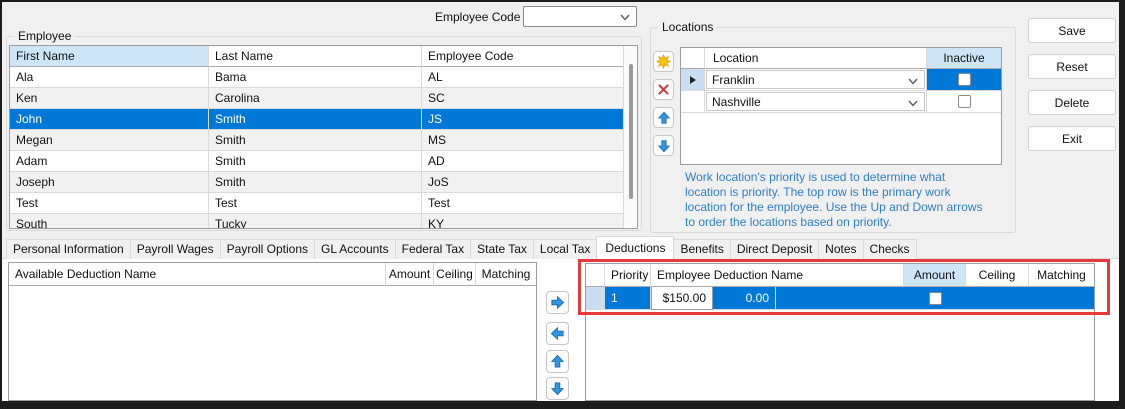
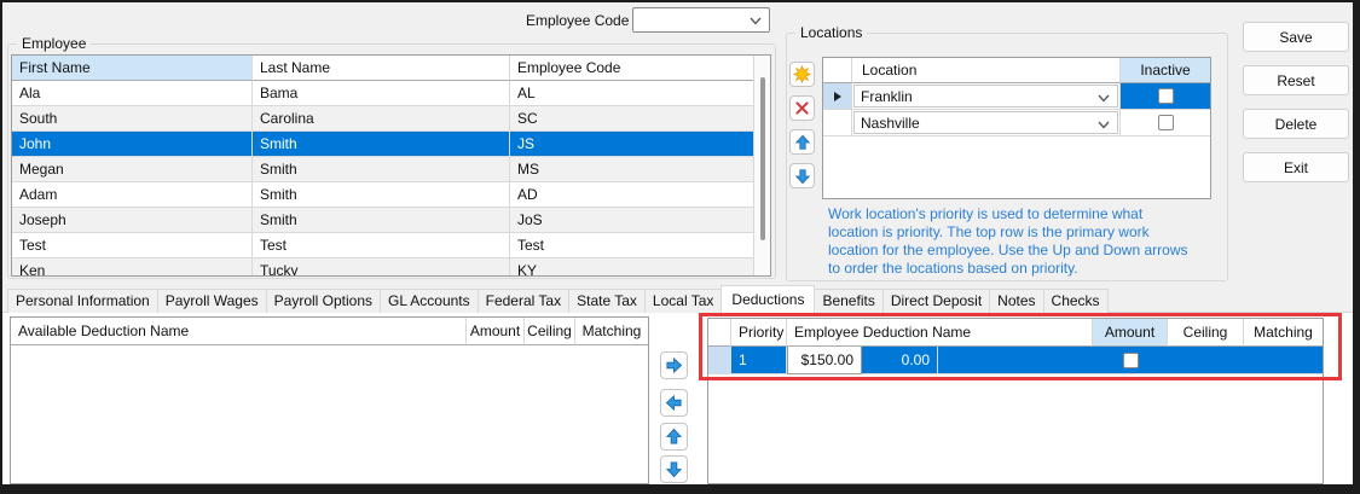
  Employee Code
  Employee
  First Name
  Last Name
  Employee Code
  Ala
  Bama
  AL
- Ken
+ South
  Carolina
  SC
  John
  Smith
  JS
  Megan
  Smith
  MS
  Adam
  Smith
  AD
  Joseph
  Smith
  JoS
  Test
  Test
  Test
- South
+ Ken
  Tucky
  KY
  Locations
  Location
  Inactive
  Franklin
  Nashville
  Work location's priority is used to determine what location is priority. The top row is the primary work location for the employee. Use the Up and Down arrows to order the locations based on priority.
  Save
  Reset
  Delete
  Exit
  Personal Information
  Payroll Wages
  Payroll Options
  GL Accounts
  Federal Tax
  State Tax
  Local Tax
  Deductions
  Benefits
  Direct Deposit
  Notes
  Checks
  Available Deduction Name
  Amount
  Ceiling
  Matching
  Priority
  Employee Deduction Name
  Amount
  Ceiling
  Matching
  1
  $150.00
  0.00
